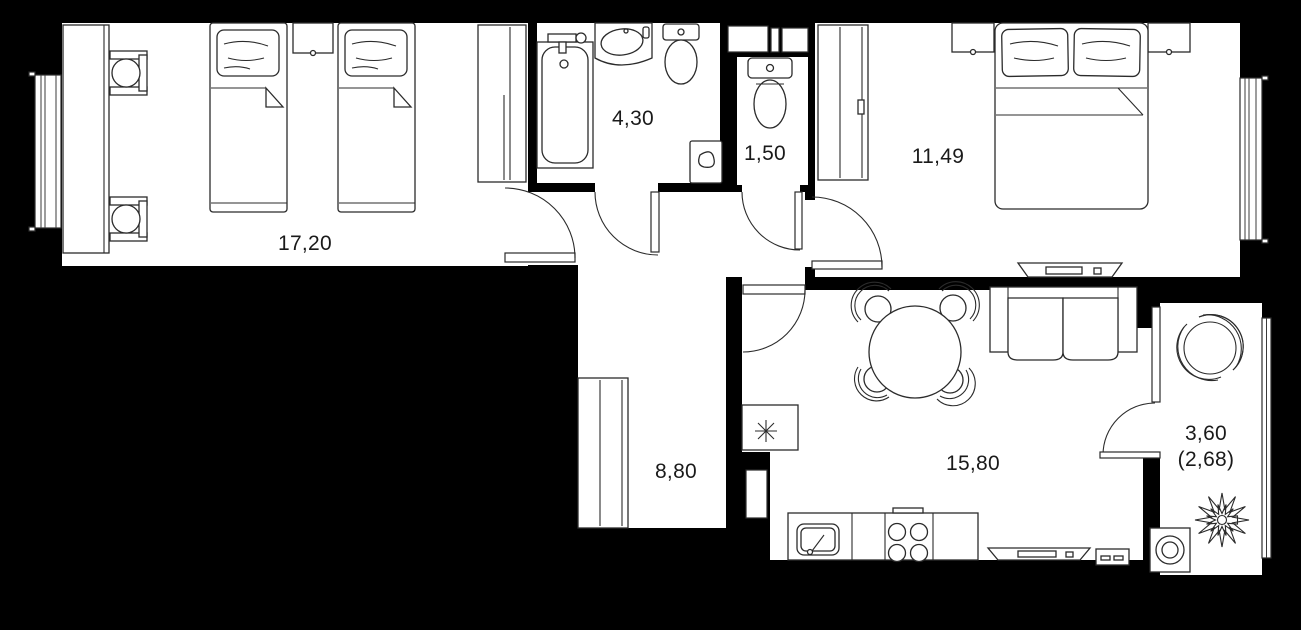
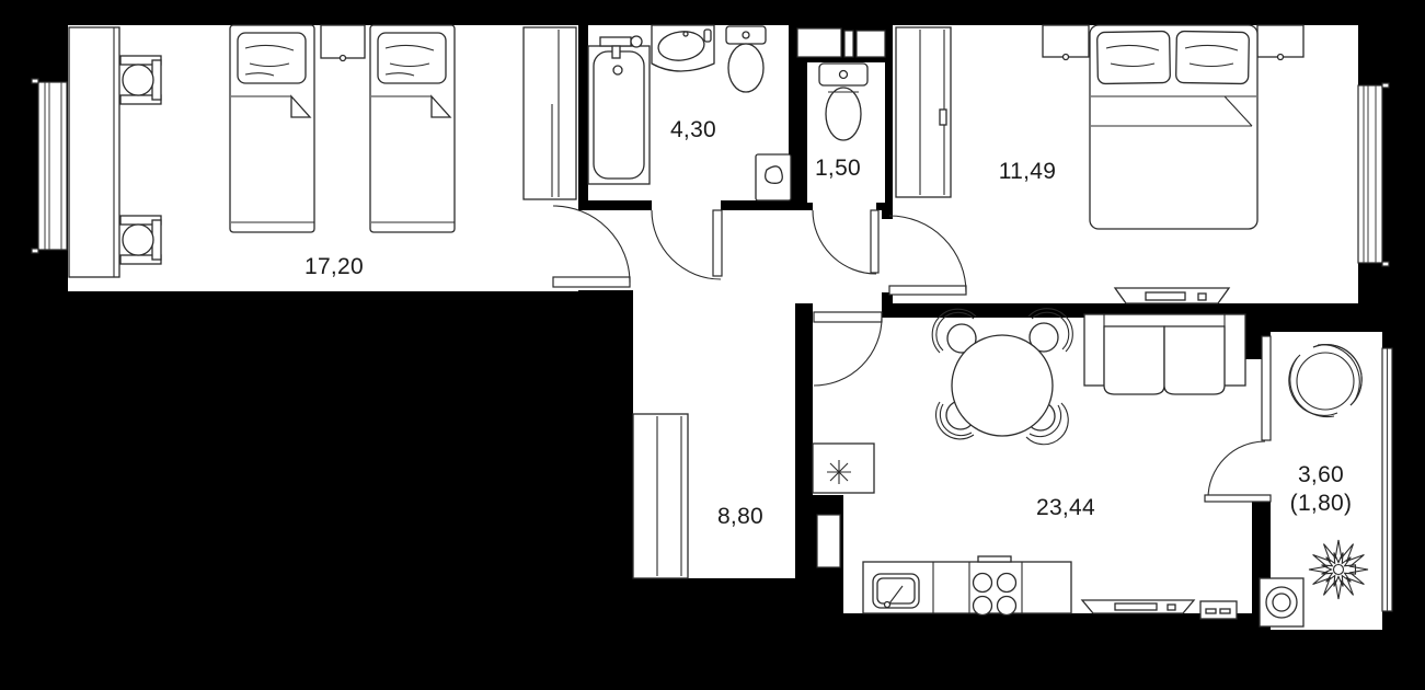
  17,20
  4,30
  1,50
  11,49
  8,80
- 15,80
+ 23,44
  3,60
- (2,68)
+ (1,80)
